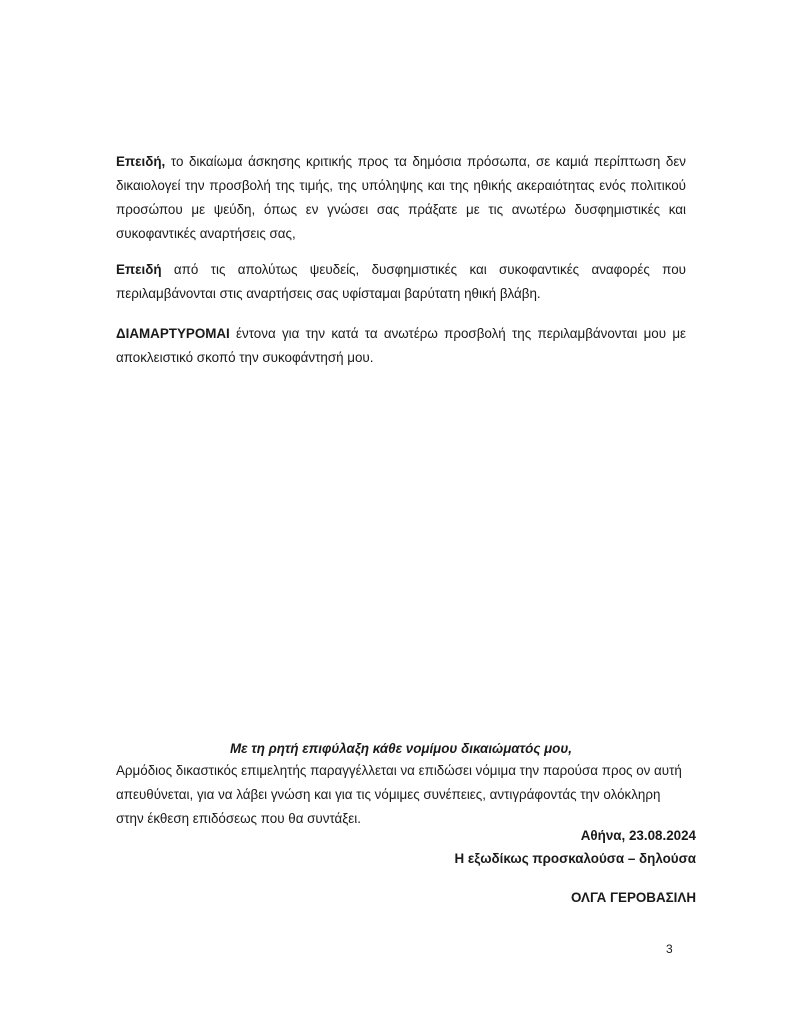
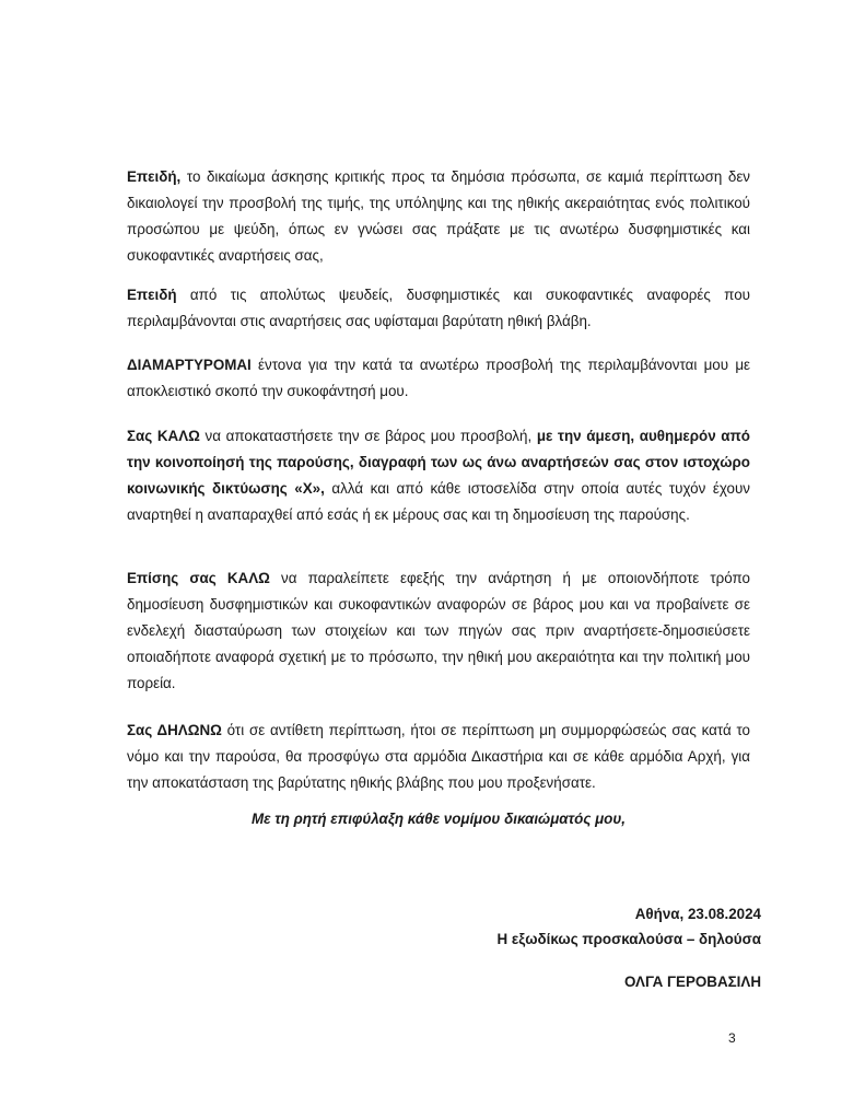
  Επειδή, το δικαίωμα άσκησης κριτικής προς τα δημόσια πρόσωπα, σε καμιά περίπτωση δεν δικαιολογεί την προσβολή της τιμής, της υπόληψης και της ηθικής ακεραιότητας ενός πολιτικού προσώπου με ψεύδη, όπως εν γνώσει σας πράξατε με τις ανωτέρω δυσφημιστικές και συκοφαντικές αναρτήσεις σας,
  Επειδή από τις απολύτως ψευδείς, δυσφημιστικές και συκοφαντικές αναφορές που περιλαμβάνονται στις αναρτήσεις σας υφίσταμαι βαρύτατη ηθική βλάβη.
  ΔΙΑΜΑΡΤΥΡΟΜΑΙ έντονα για την κατά τα ανωτέρω προσβολή της περιλαμβάνονται μου με αποκλειστικό σκοπό την συκοφάντησή μου.
+ Σας ΚΑΛΩ να αποκαταστήσετε την σε βάρος μου προσβολή, με την άμεση, αυθημερόν από την κοινοποίησή της παρούσης, διαγραφή των ως άνω αναρτήσεών σας στον ιστοχώρο κοινωνικής δικτύωσης «Χ», αλλά και από κάθε ιστοσελίδα στην οποία αυτές τυχόν έχουν αναρτηθεί η αναπαραχθεί από εσάς ή εκ μέρους σας και τη δημοσίευση της παρούσης.
+ Επίσης σας ΚΑΛΩ να παραλείπετε εφεξής την ανάρτηση ή με οποιονδήποτε τρόπο δημοσίευση δυσφημιστικών και συκοφαντικών αναφορών σε βάρος μου και να προβαίνετε σε ενδελεχή διασταύρωση των στοιχείων και των πηγών σας πριν αναρτήσετε-δημοσιεύσετε οποιαδήποτε αναφορά σχετική με το πρόσωπο, την ηθική μου ακεραιότητα και την πολιτική μου πορεία.
+ Σας ΔΗΛΩΝΩ ότι σε αντίθετη περίπτωση, ήτοι σε περίπτωση μη συμμορφώσεώς σας κατά το νόμο και την παρούσα, θα προσφύγω στα αρμόδια Δικαστήρια και σε κάθε αρμόδια Αρχή, για την αποκατάσταση της βαρύτατης ηθικής βλάβης που μου προξενήσατε.
  Με τη ρητή επιφύλαξη κάθε νομίμου δικαιώματός μου,
- Αρμόδιος δικαστικός επιμελητής παραγγέλλεται να επιδώσει νόμιμα την παρούσα προς ον αυτή απευθύνεται, για να λάβει γνώση και για τις νόμιμες συνέπειες, αντιγράφοντάς την ολόκληρη στην έκθεση επιδόσεως που θα συντάξει.
  Αθήνα, 23.08.2024
  Η εξωδίκως προσκαλούσα – δηλούσα
  ΟΛΓΑ ΓΕΡΟΒΑΣΙΛΗ
  3
